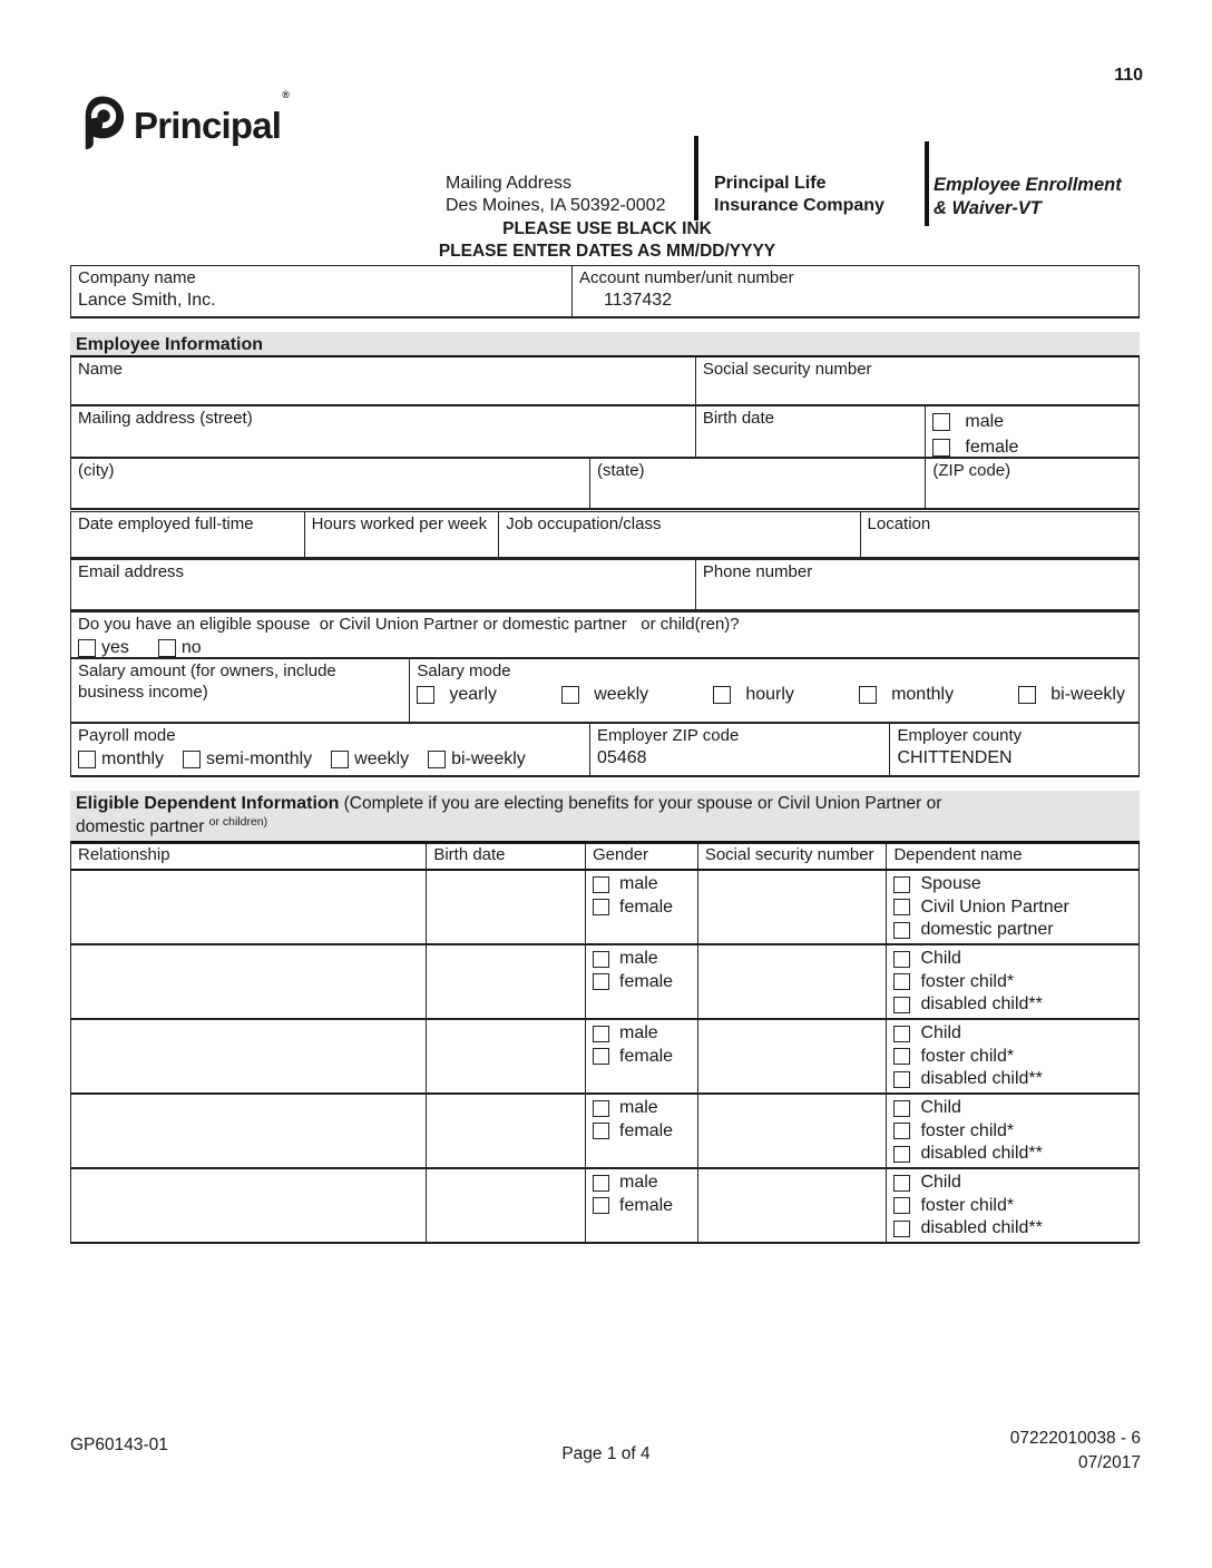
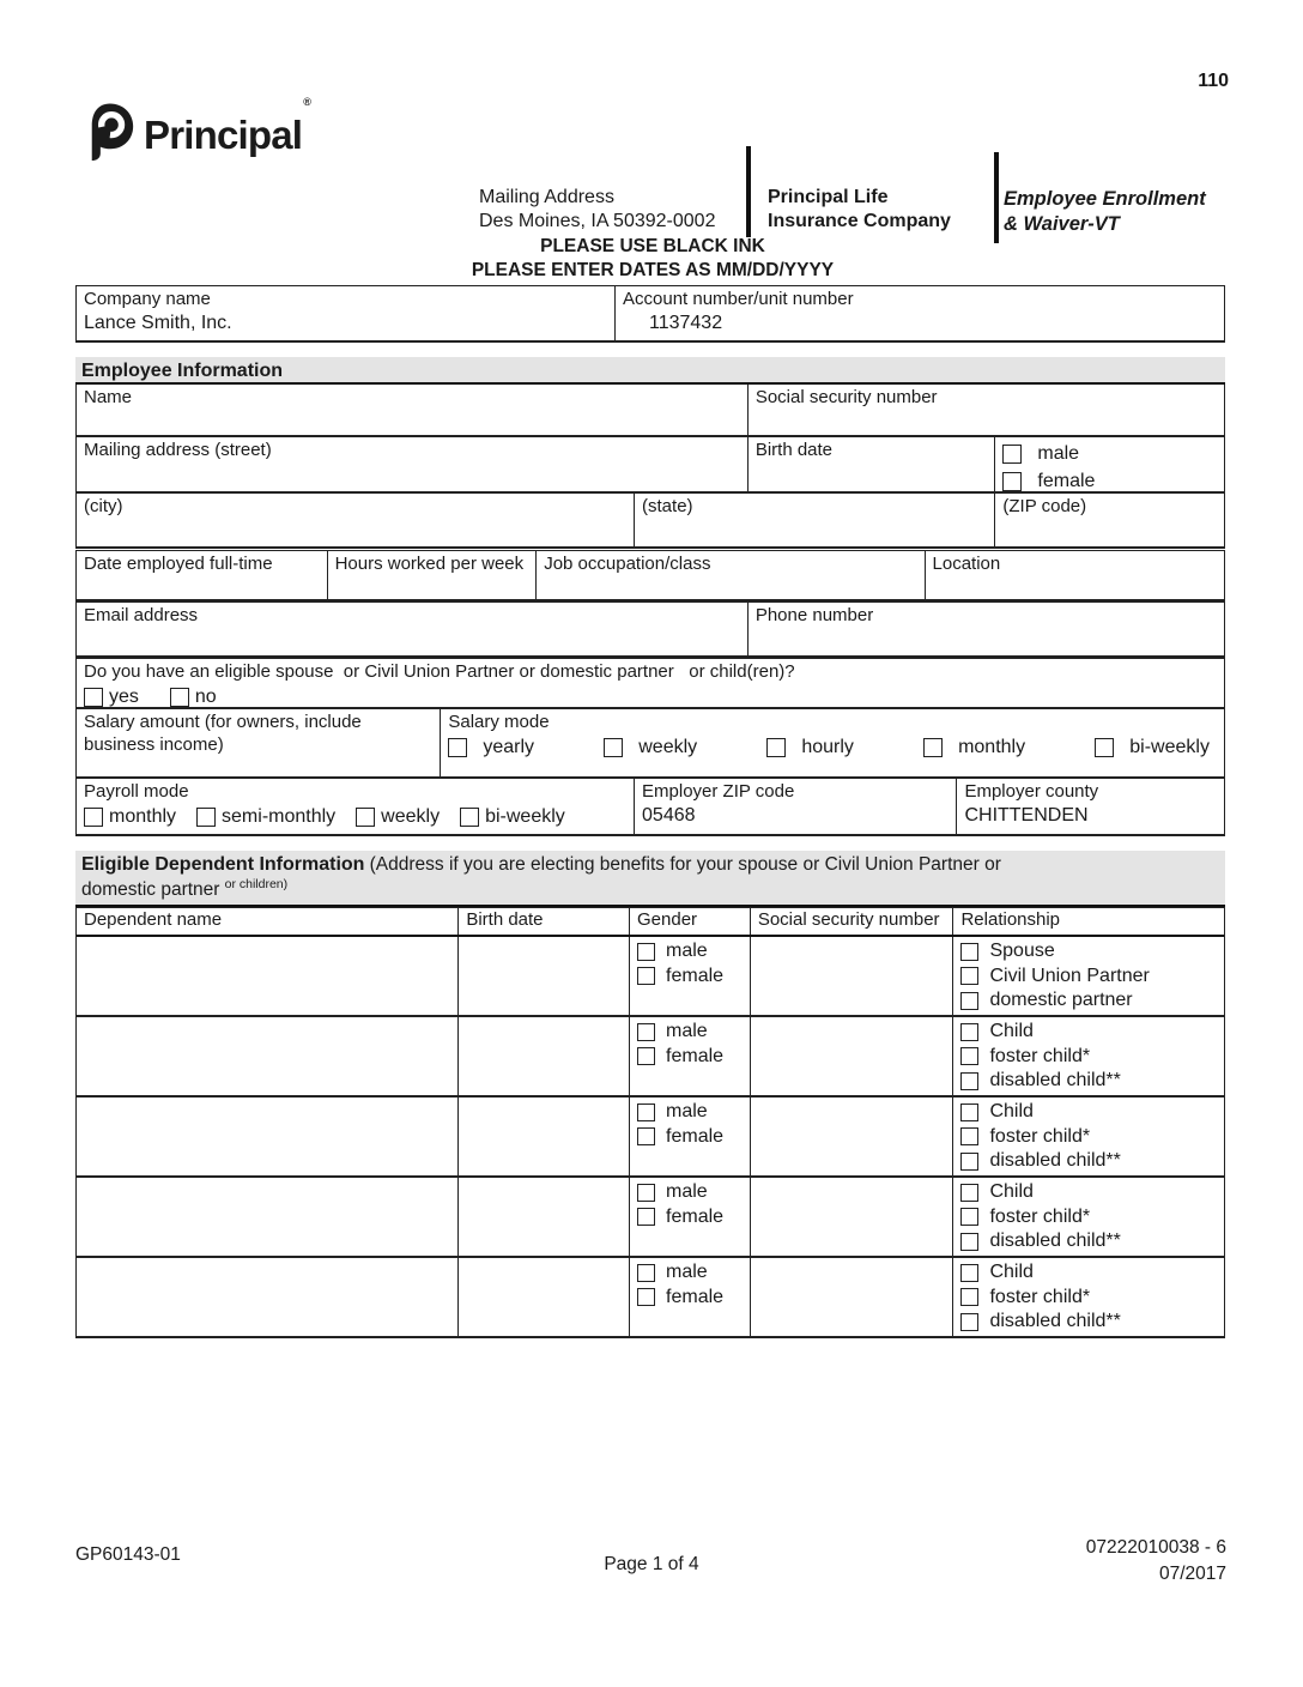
  110
  Principal®
  Mailing Address
  Des Moines, IA 50392-0002
  Principal Life
  Insurance Company
  Employee Enrollment
  & Waiver-VT
  PLEASE USE BLACK INK
  PLEASE ENTER DATES AS MM/DD/YYYY
  Company name
  Lance Smith, Inc.
  Account number/unit number
  1137432
  Employee Information
  Name
  Social security number
  Mailing address (street)
  Birth date
  male
  female
  (city)
  (state)
  (ZIP code)
  Date employed full-time
  Hours worked per week
  Job occupation/class
  Location
  Email address
  Phone number
  Do you have an eligible spouse or Civil Union Partner or domestic partner or child(ren)?
  yes
  no
  Salary amount (for owners, include business income)
  Salary mode
  yearly
  weekly
  hourly
  monthly
  bi-weekly
  Payroll mode
  monthly
  semi-monthly
  weekly
  bi-weekly
  Employer ZIP code
  05468
  Employer county
  CHITTENDEN
- Eligible Dependent Information (Complete if you are electing benefits for your spouse or Civil Union Partner or
+ Eligible Dependent Information (Address if you are electing benefits for your spouse or Civil Union Partner or
  domestic partner or children)
- Relationship
+ Dependent name
  Birth date
  Gender
  Social security number
- Dependent name
+ Relationship
  male
  female
  Spouse
  Civil Union Partner
  domestic partner
  male
  female
  Child
  foster child*
  disabled child**
  male
  female
  Child
  foster child*
  disabled child**
  male
  female
  Child
  foster child*
  disabled child**
  male
  female
  Child
  foster child*
  disabled child**
  GP60143-01
  Page 1 of 4
  07222010038 - 6
  07/2017
